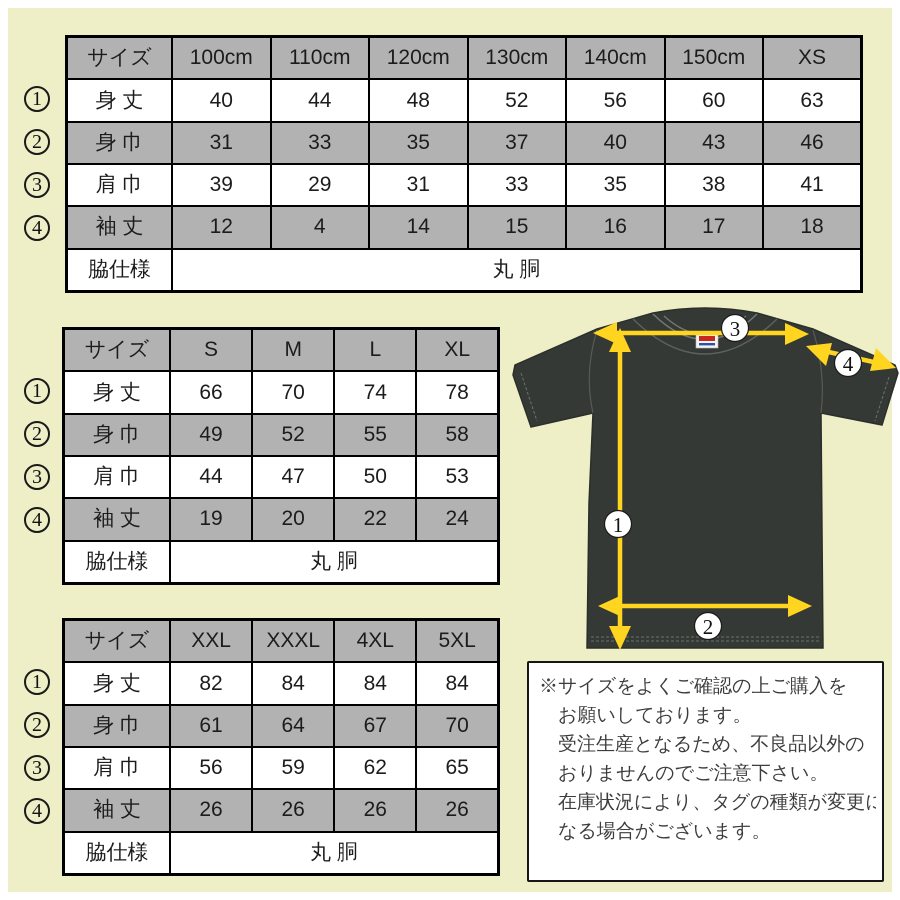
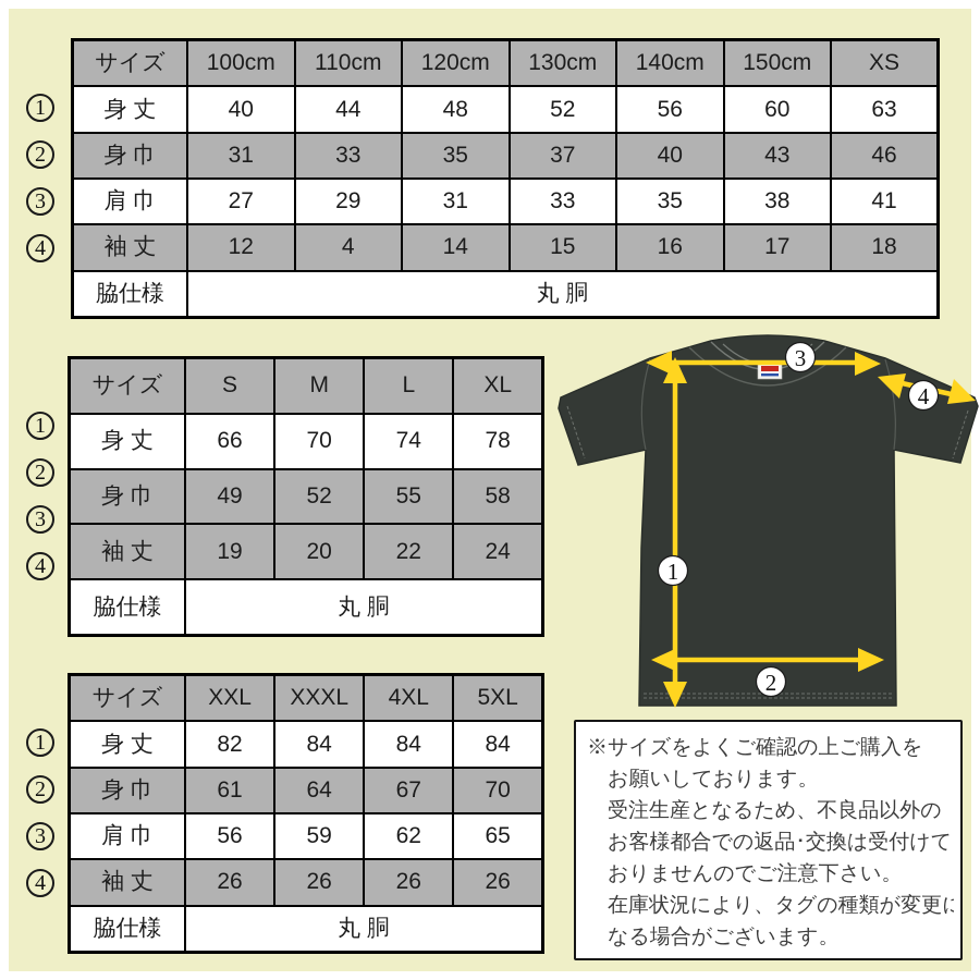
  1
  2
  3
  4
  1
  2
  3
  4
  1
  2
  3
  4
  サイズ	100cm	110cm	120cm	130cm	140cm	150cm	XS
  身 丈	40	44	48	52	56	60	63
  身 巾	31	33	35	37	40	43	46
- 肩 巾	39	29	31	33	35	38	41
+ 肩 巾	27	29	31	33	35	38	41
  袖 丈	12	4	14	15	16	17	18
  脇仕様	丸 胴
  サイズ	S	M	L	XL
  身 丈	66	70	74	78
  身 巾	49	52	55	58
- 肩 巾	44	47	50	53
  袖 丈	19	20	22	24
  脇仕様	丸 胴
  サイズ	XXL	XXXL	4XL	5XL
  身 丈	82	84	84	84
  身 巾	61	64	67	70
  肩 巾	56	59	62	65
  袖 丈	26	26	26	26
  脇仕様	丸 胴
  3
  4
  1
  2
  ※サイズをよくご確認の上ご購入を
  お願いしております。
  受注生産となるため、不良品以外の
+ お客様都合での返品･交換は受付けて
  おりませんのでご注意下さい。
  在庫状況により、タグの種類が変更に
  なる場合がございます。
